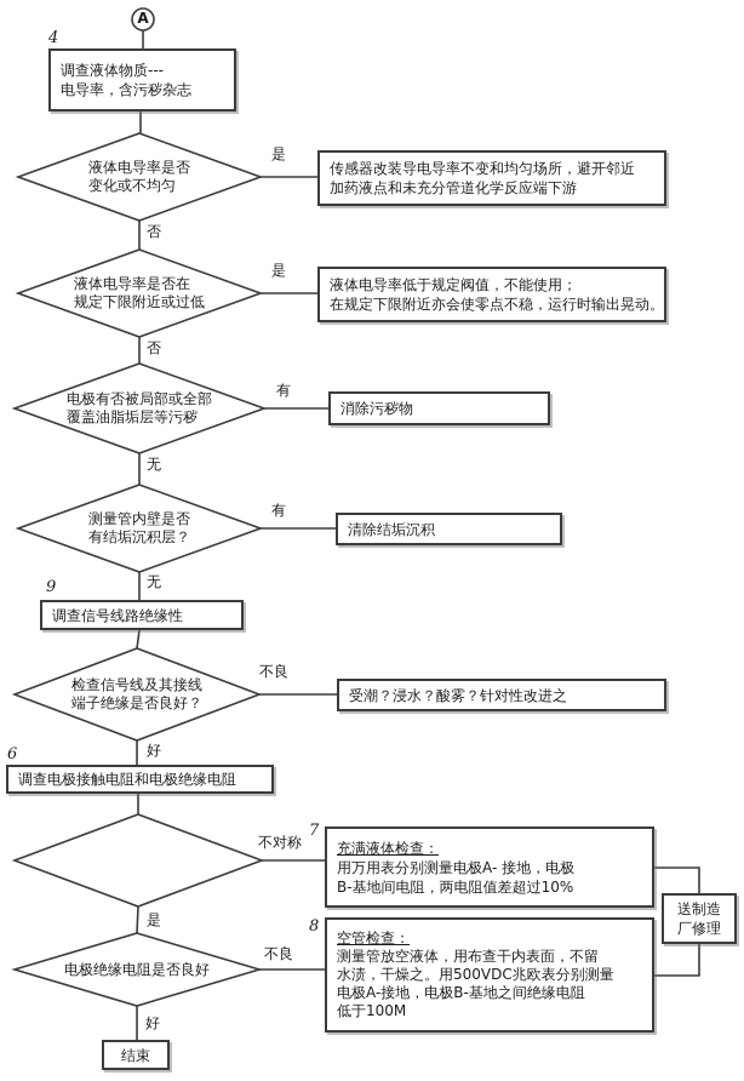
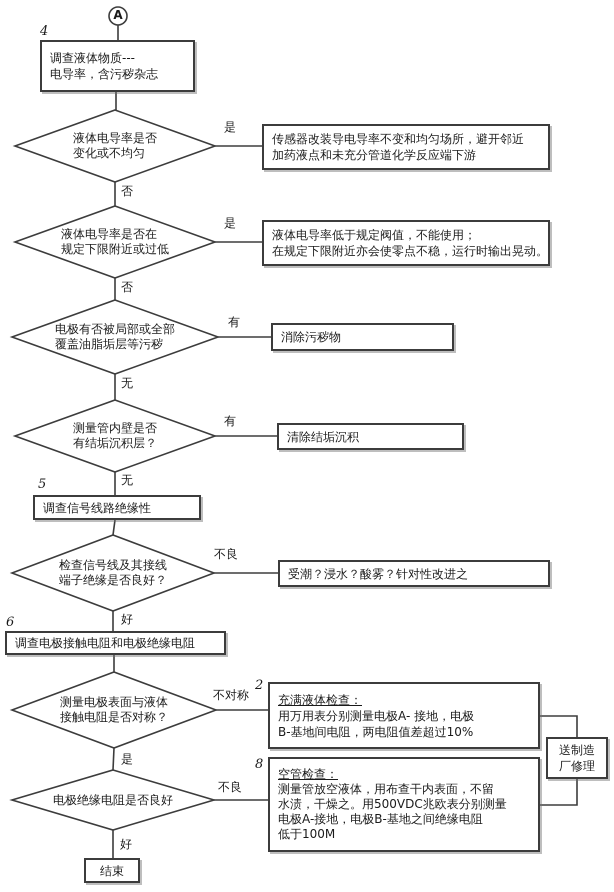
  A
  4
  调查液体物质---
  电导率，含污秽杂志
  液体电导率是否
  变化或不均匀
  是
  否
  传感器改装导电导率不变和均匀场所，避开邻近
  加药液点和未充分管道化学反应端下游
  液体电导率是否在
  规定下限附近或过低
  是
  否
  液体电导率低于规定阀值，不能使用；
  在规定下限附近亦会使零点不稳，运行时输出晃动。
  电极有否被局部或全部
  覆盖油脂垢层等污秽
  有
  无
  消除污秽物
  测量管内壁是否
  有结垢沉积层？
  有
  无
  清除结垢沉积
- 9
+ 5
  调查信号线路绝缘性
  检查信号线及其接线
  端子绝缘是否良好？
  不良
  好
  受潮？浸水？酸雾？针对性改进之
  6
  调查电极接触电阻和电极绝缘电阻
+ 测量电极表面与液体
+ 接触电阻是否对称？
  不对称
  是
- 7
+ 2
  充满液体检查：
  用万用表分别测量电极A- 接地，电极
  B-基地间电阻，两电阻值差超过10%
  电极绝缘电阻是否良好
  不良
  好
  8
  空管检查：
  测量管放空液体，用布查干内表面，不留
  水渍，干燥之。用500VDC兆欧表分别测量
  电极A-接地，电极B-基地之间绝缘电阻
  低于100M
  送制造
  厂修理
  结束
